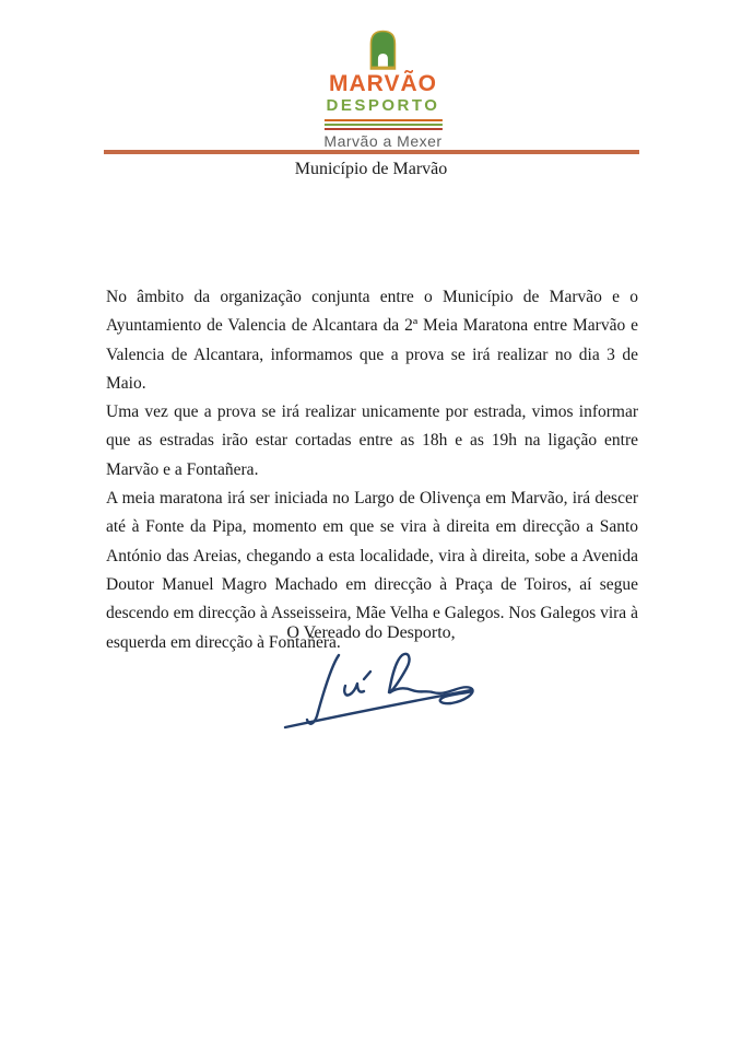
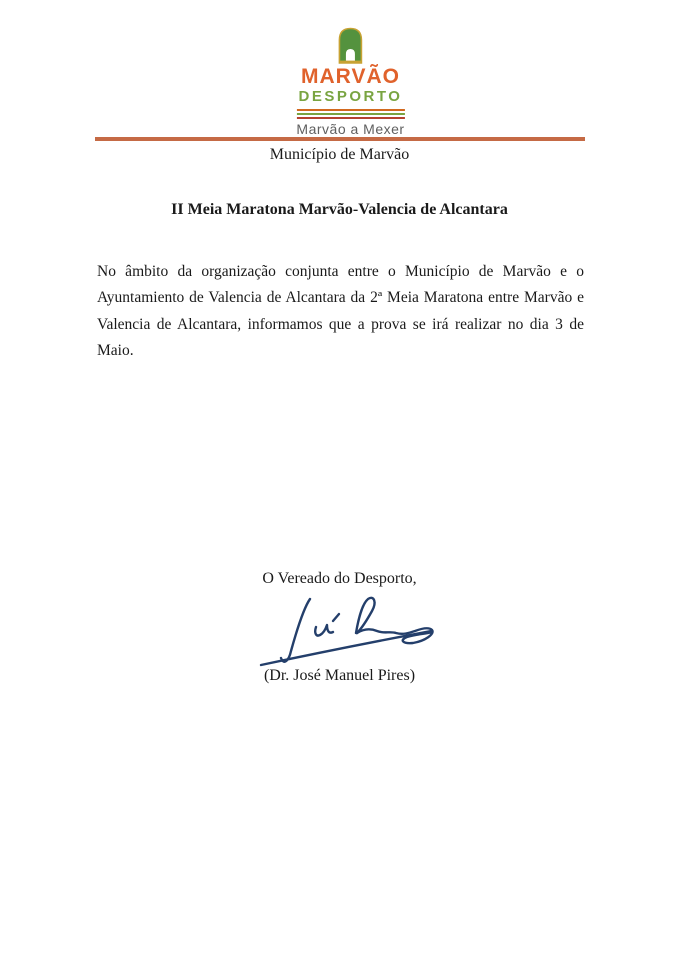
  MARVÃO
  DESPORTO
  Marvão a Mexer
  Município de Marvão
+ II Meia Maratona Marvão-Valencia de Alcantara
  No âmbito da organização conjunta entre o Município de Marvão e o Ayuntamiento de Valencia de Alcantara da 2ª Meia Maratona entre Marvão e Valencia de Alcantara, informamos que a prova se irá realizar no dia 3 de Maio.
- Uma vez que a prova se irá realizar unicamente por estrada, vimos informar que as estradas irão estar cortadas entre as 18h e as 19h na ligação entre Marvão e a Fontañera.
- A meia maratona irá ser iniciada no Largo de Olivença em Marvão, irá descer até à Fonte da Pipa, momento em que se vira à direita em direcção a Santo António das Areias, chegando a esta localidade, vira à direita, sobe a Avenida Doutor Manuel Magro Machado em direcção à Praça de Toiros, aí segue descendo em direcção à Asseisseira, Mãe Velha e Galegos. Nos Galegos vira à esquerda em direcção à Fontañera.
  O Vereado do Desporto,
+ (Dr. José Manuel Pires)
